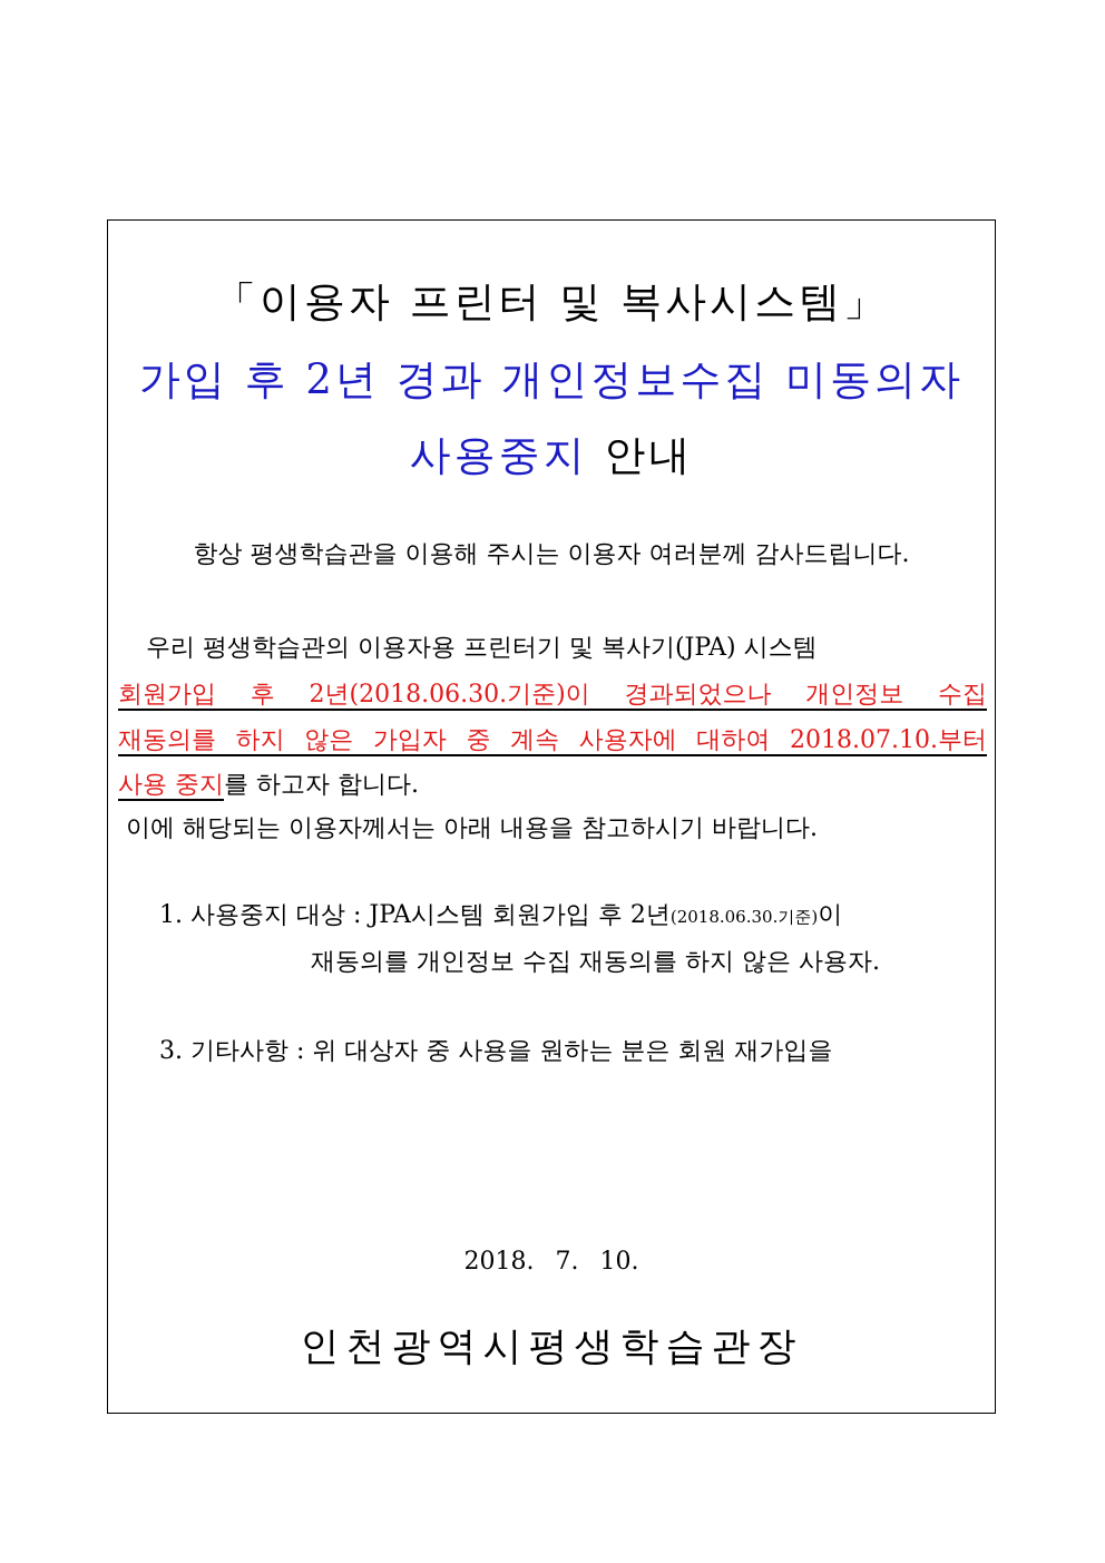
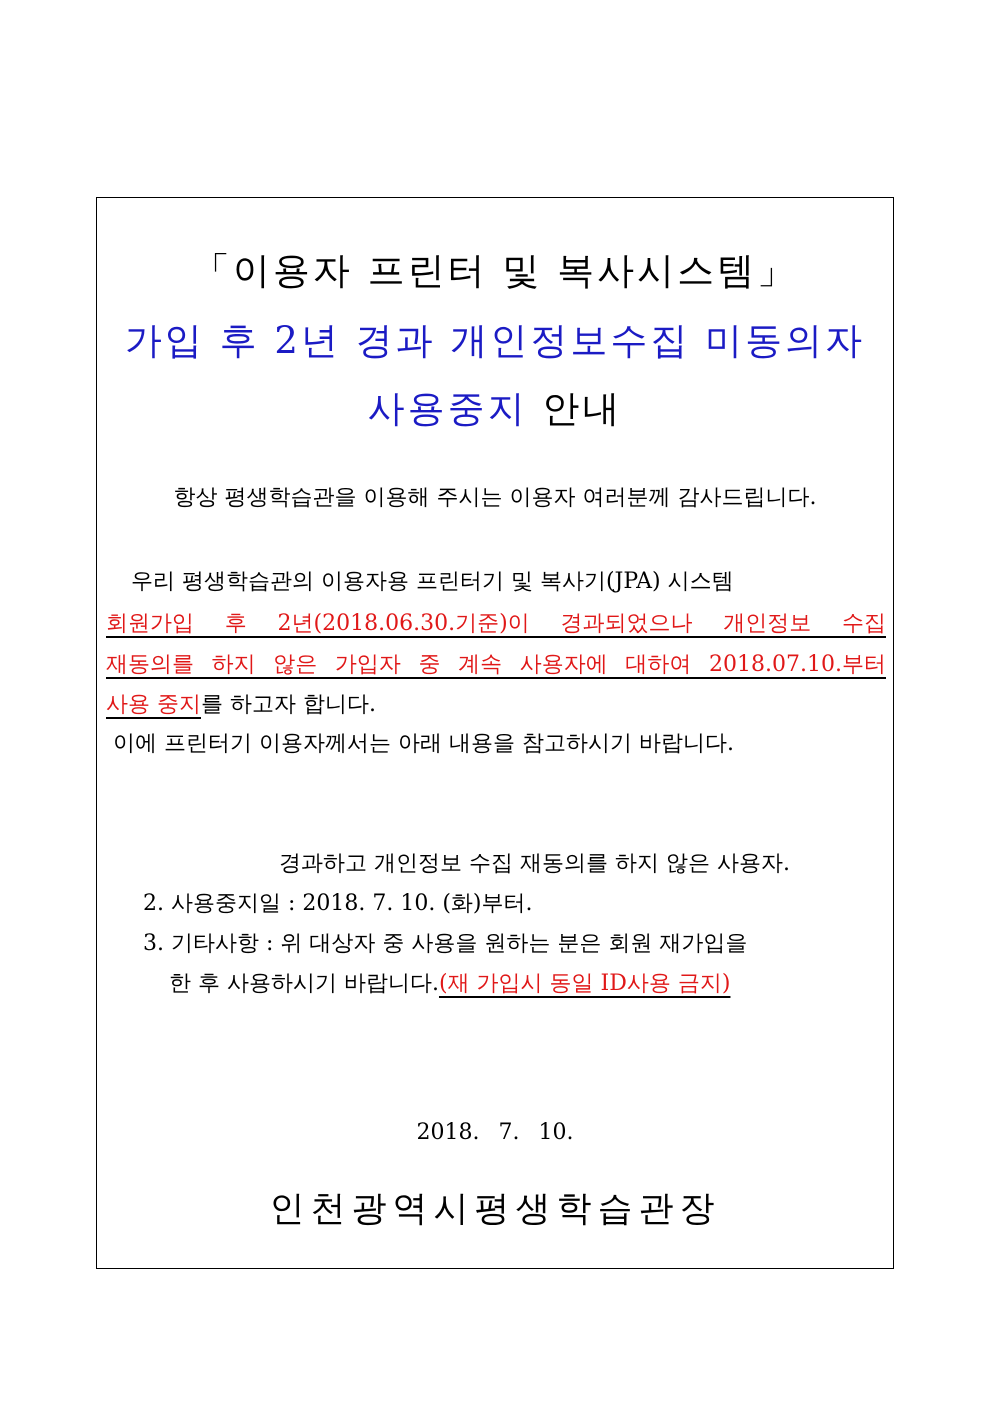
  「이용자 프린터 및 복사시스템」
  가입 후 2년 경과 개인정보수집 미동의자
  사용중지 안내
  항상 평생학습관을 이용해 주시는 이용자 여러분께 감사드립니다.
  우리 평생학습관의 이용자용 프린터기 및 복사기(JPA) 시스템
  회원가입 후 2년(2018.06.30.기준)이 경과되었으나 개인정보 수집
  재동의를 하지 않은 가입자 중 계속 사용자에 대하여 2018.07.10.부터
  사용 중지를 하고자 합니다.
- 이에 해당되는 이용자께서는 아래 내용을 참고하시기 바랍니다.
+ 이에 프린터기 이용자께서는 아래 내용을 참고하시기 바랍니다.
- 1. 사용중지 대상 : JPA시스템 회원가입 후 2년(2018.06.30.기준)이
- 재동의를 개인정보 수집 재동의를 하지 않은 사용자.
+ 경과하고 개인정보 수집 재동의를 하지 않은 사용자.
+ 2. 사용중지일 : 2018. 7. 10. (화)부터.
  3. 기타사항 : 위 대상자 중 사용을 원하는 분은 회원 재가입을
+ 한 후 사용하시기 바랍니다.(재 가입시 동일 ID사용 금지)
  2018. 7. 10.
  인천광역시평생학습관장
